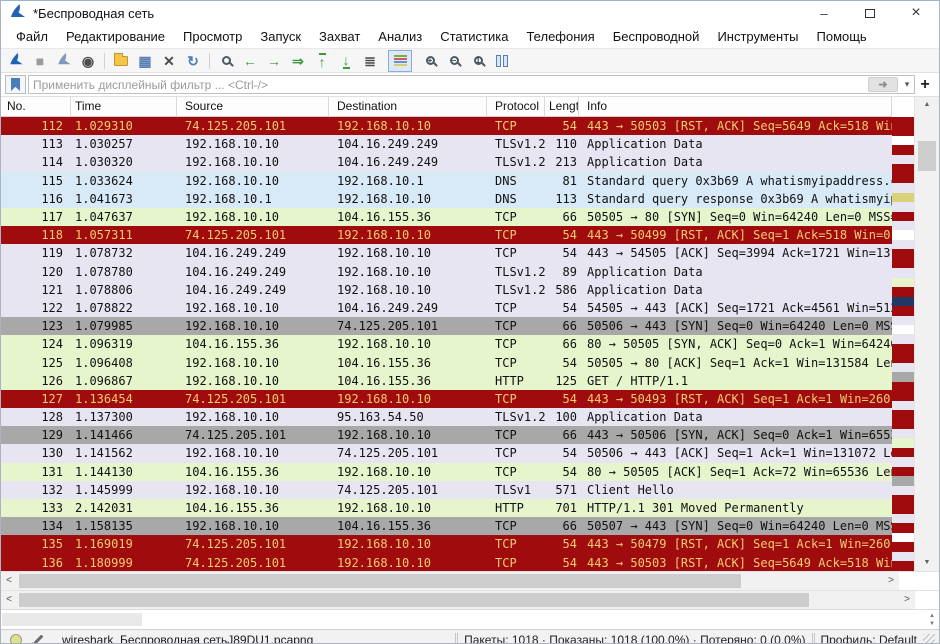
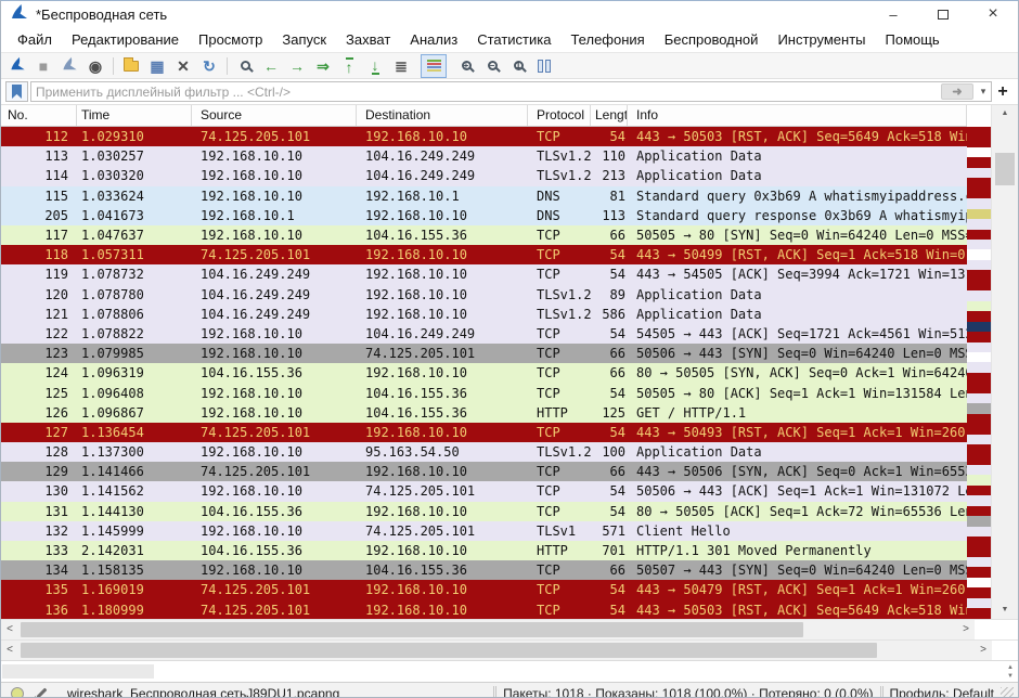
  *Беспроводная сеть
  –
  ×
  Файл
  Редактирование
  Просмотр
  Запуск
  Захват
  Анализ
  Статистика
  Телефония
  Беспроводной
  Инструменты
  Помощь
  ■
  ◉
  ▦
  ✕
  ↻
  ←
  →
  ⇒
  ↑
  ↓
  ≣
  +
  −
  1
  Применить дисплейный фильтр ... <Ctrl-/>
  ➜
  ▾
  +
  No.
  Time
  Source
  Destination
  Protocol
  Lengt
  Info
  112
  1.029310
  74.125.205.101
  192.168.10.10
  TCP
  54
  443 → 50503 [RST, ACK] Seq=5649 Ack=518 Wi
  113
  1.030257
  192.168.10.10
  104.16.249.249
  TLSv1.2
  110
  Application Data
  114
  1.030320
  192.168.10.10
  104.16.249.249
  TLSv1.2
  213
  Application Data
  115
  1.033624
  192.168.10.10
  192.168.10.1
  DNS
  81
  Standard query 0x3b69 A whatismyipaddress.
- 116
+ 205
  1.041673
  192.168.10.1
  192.168.10.10
  DNS
  113
  Standard query response 0x3b69 A whatismyi
  117
  1.047637
  192.168.10.10
  104.16.155.36
  TCP
  66
  118
  1.057311
  74.125.205.101
  192.168.10.10
  TCP
  54
  443 → 50499 [RST, ACK] Seq=1 Ack=518 Win=0
  119
  1.078732
  104.16.249.249
  192.168.10.10
  TCP
  54
  443 → 54505 [ACK] Seq=3994 Ack=1721 Win=13
  120
  1.078780
  104.16.249.249
  192.168.10.10
  TLSv1.2
  89
  Application Data
  121
  1.078806
  104.16.249.249
  192.168.10.10
  TLSv1.2
  586
  Application Data
  122
  1.078822
  192.168.10.10
  104.16.249.249
  TCP
  54
  54505 → 443 [ACK] Seq=1721 Ack=4561 Win=51
  123
  1.079985
  192.168.10.10
  74.125.205.101
  TCP
  66
  124
  1.096319
  104.16.155.36
  192.168.10.10
  TCP
  66
  80 → 50505 [SYN, ACK] Seq=0 Ack=1 Win=6424
  125
  1.096408
  192.168.10.10
  104.16.155.36
  TCP
  54
  50505 → 80 [ACK] Seq=1 Ack=1 Win=131584 Le
  126
  1.096867
  192.168.10.10
  104.16.155.36
  HTTP
  125
  GET / HTTP/1.1
  127
  1.136454
  74.125.205.101
  192.168.10.10
  TCP
  54
  443 → 50493 [RST, ACK] Seq=1 Ack=1 Win=260
  128
  1.137300
  192.168.10.10
  95.163.54.50
  TLSv1.2
  100
  Application Data
  129
  1.141466
  74.125.205.101
  192.168.10.10
  TCP
  66
  443 → 50506 [SYN, ACK] Seq=0 Ack=1 Win=655
  130
  1.141562
  192.168.10.10
  74.125.205.101
  TCP
  54
  50506 → 443 [ACK] Seq=1 Ack=1 Win=131072 L
  131
  1.144130
  104.16.155.36
  192.168.10.10
  TCP
  54
  80 → 50505 [ACK] Seq=1 Ack=72 Win=65536 Le
  132
  1.145999
  192.168.10.10
  74.125.205.101
  TLSv1
  571
  Client Hello
  133
  2.142031
  104.16.155.36
  192.168.10.10
  HTTP
  701
  HTTP/1.1 301 Moved Permanently
  134
  1.158135
  192.168.10.10
  104.16.155.36
  TCP
  66
  135
  1.169019
  74.125.205.101
  192.168.10.10
  TCP
  54
  443 → 50479 [RST, ACK] Seq=1 Ack=1 Win=260
  136
  1.180999
  74.125.205.101
  192.168.10.10
  TCP
  54
  443 → 50503 [RST, ACK] Seq=5649 Ack=518 Wi
  <
  >
  <
  >
  wireshark_Беспроводная сетьJ89DU1.pcapng
  Пакеты: 1018 · Показаны: 1018 (100.0%) · Потеряно: 0 (0.0%)
  Профиль: Default
